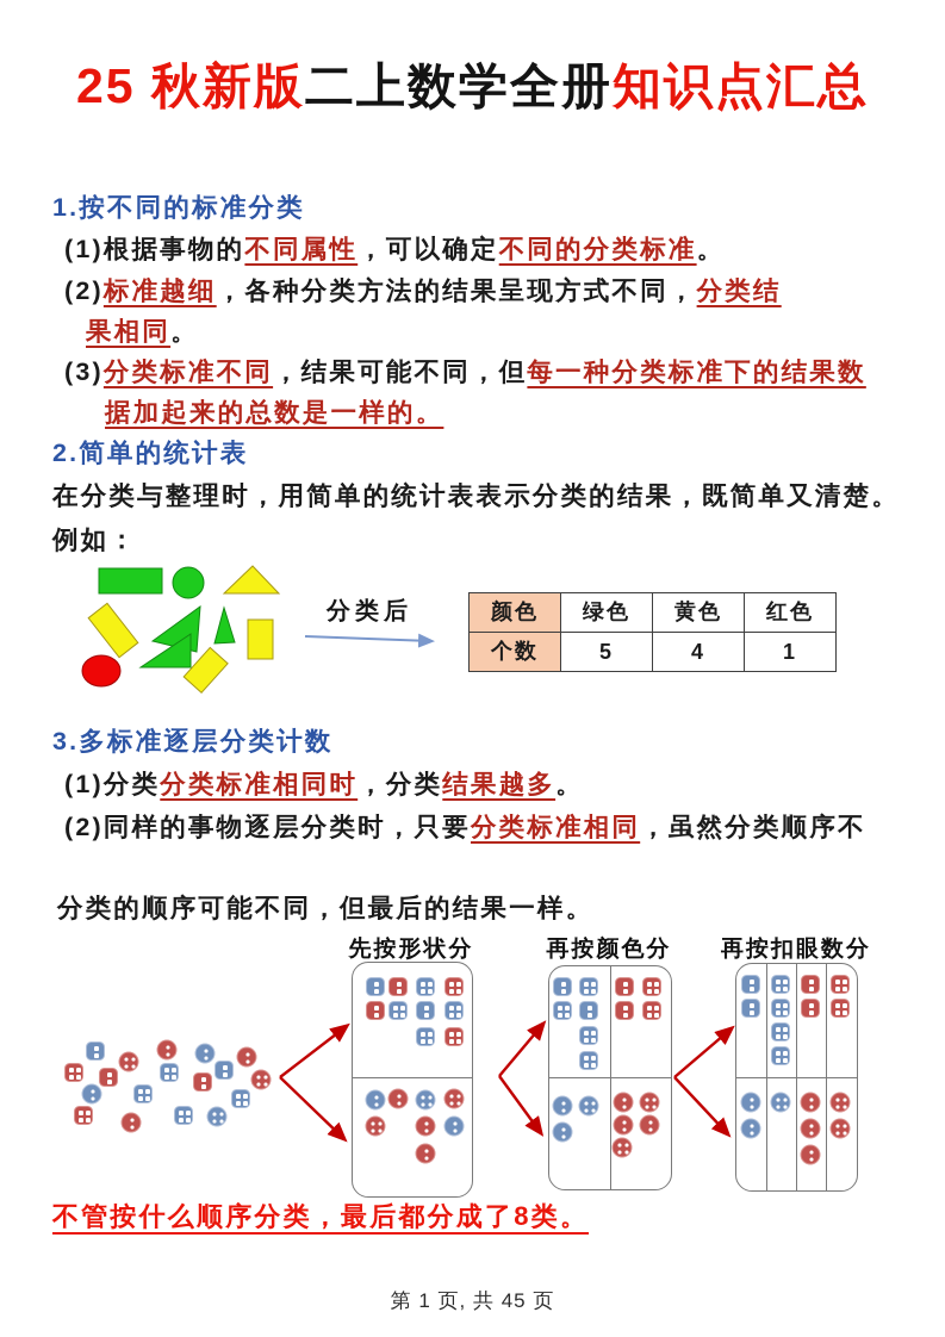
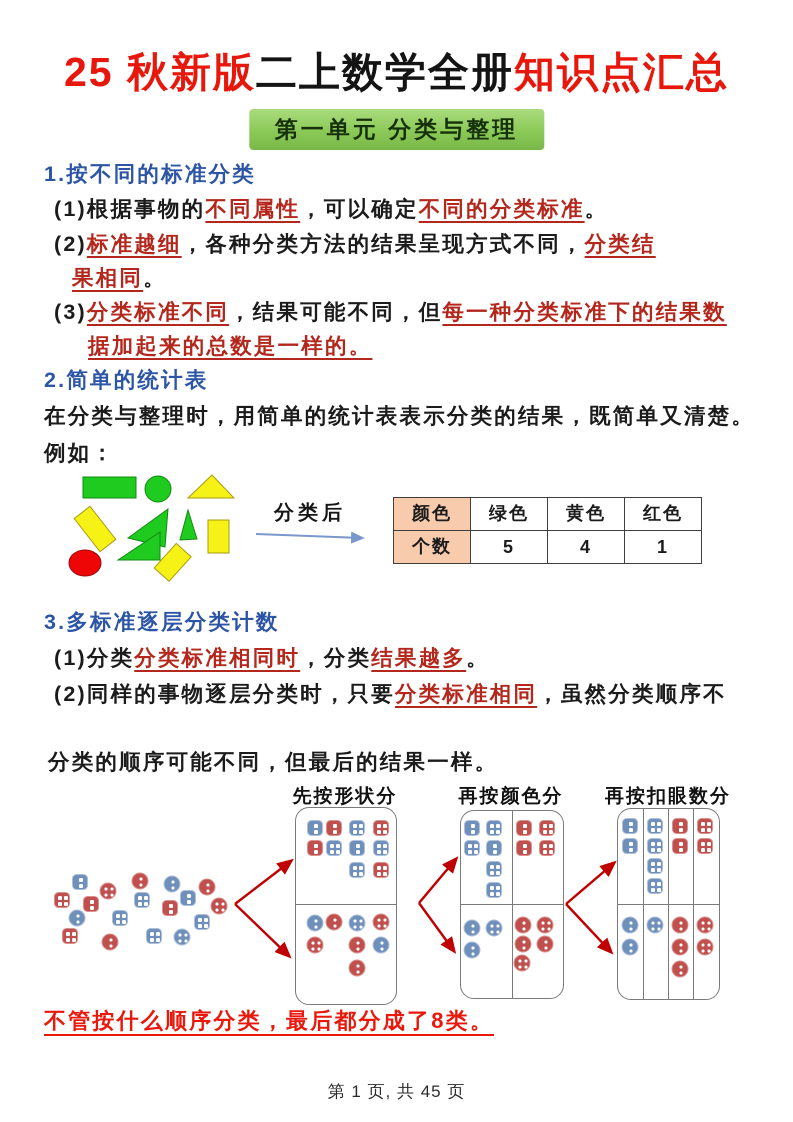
  25 秋新版二上数学全册知识点汇总
+ 第一单元 分类与整理
  分类后
  颜色	绿色	黄色	红色
  个数	5	4	1
  不管按什么顺序分类，最后都分成了8类。
  第 1 页, 共 45 页
  1.按不同的标准分类
  (1)根据事物的不同属性，可以确定不同的分类标准。
  (2)标准越细，各种分类方法的结果呈现方式不同，分类结
  果相同。
  (3)分类标准不同，结果可能不同，但每一种分类标准下的结果数
  据加起来的总数是一样的。
  2.简单的统计表
  在分类与整理时，用简单的统计表表示分类的结果，既简单又清楚。
  例如：
  3.多标准逐层分类计数
  (1)分类分类标准相同时，分类结果越多。
  (2)同样的事物逐层分类时，只要分类标准相同，虽然分类顺序不
  分类的顺序可能不同，但最后的结果一样。
  先按形状分
  再按颜色分
  再按扣眼数分
